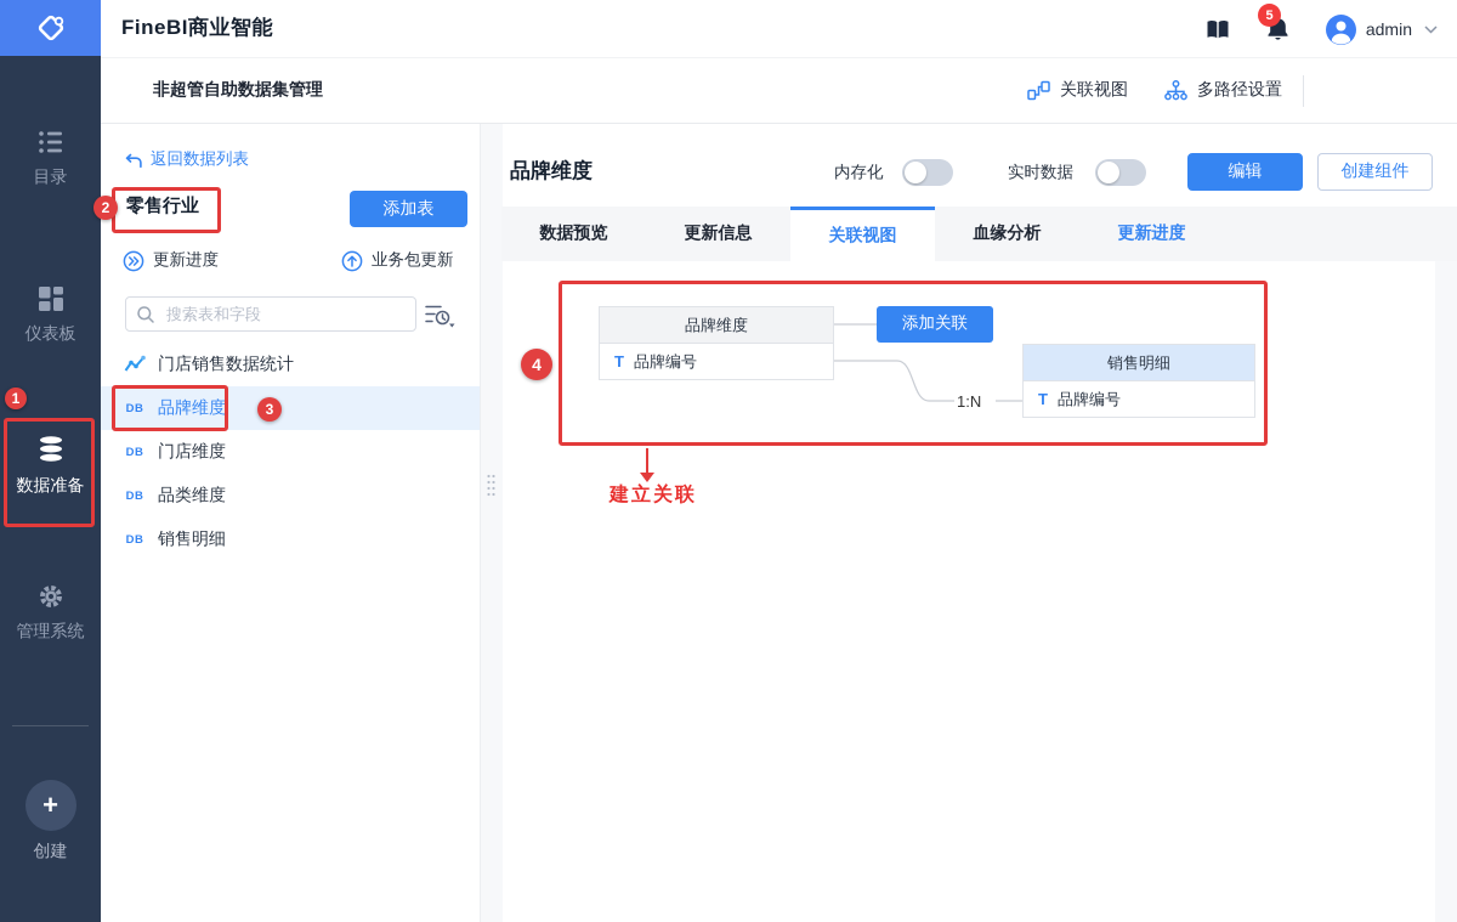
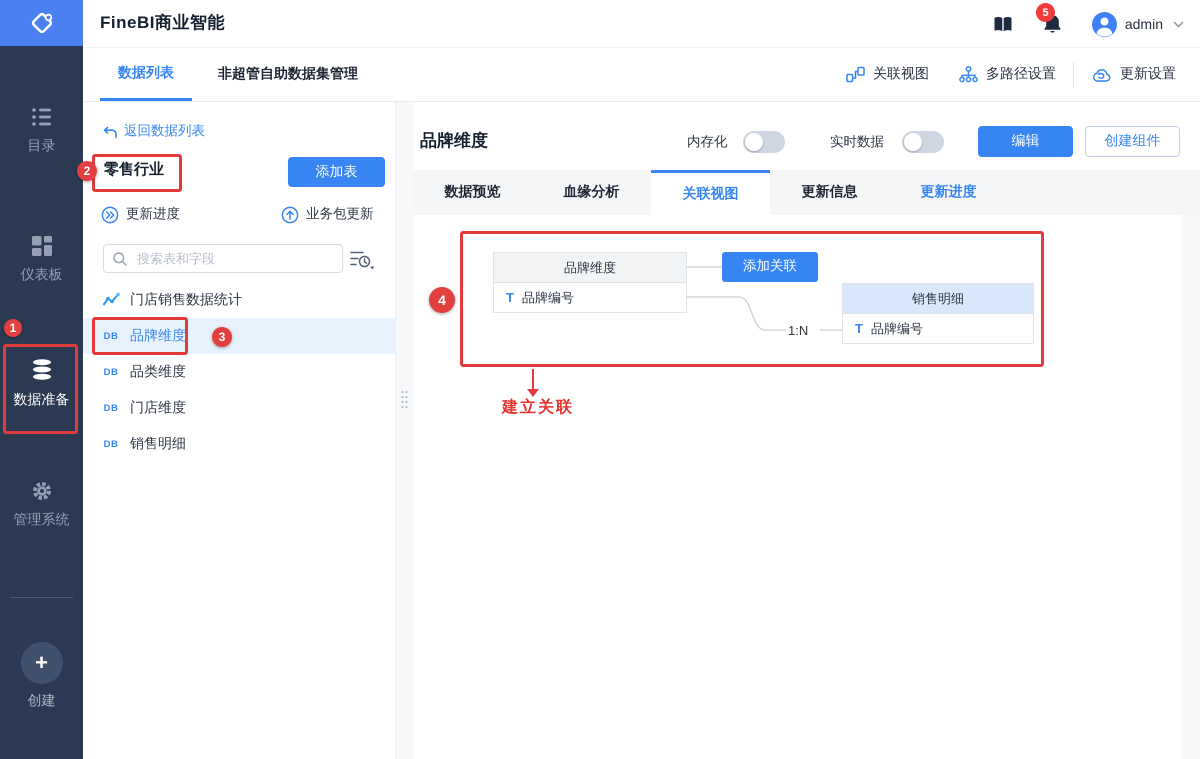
  FineBI商业智能
  admin
  5
  目录
  仪表板
  数据准备
  管理系统
  +
  创建
+ 数据列表
  非超管自助数据集管理
  返回数据列表
  零售行业
  添加表
  更新进度
  业务包更新
  搜索表和字段
  门店销售数据统计
  DB
  品牌维度
  DB
- 门店维度
+ 品类维度
  DB
- 品类维度
+ 门店维度
  DB
  销售明细
  关联视图
  多路径设置
+ 更新设置
  品牌维度
  内存化
  实时数据
  编辑
  创建组件
  数据预览
- 更新信息
+ 血缘分析
  关联视图
- 血缘分析
+ 更新信息
  更新进度
  品牌维度
  T
  品牌编号
  添加关联
  销售明细
  T
  品牌编号
  1:N
  1
  2
  3
  4
  建立关联
